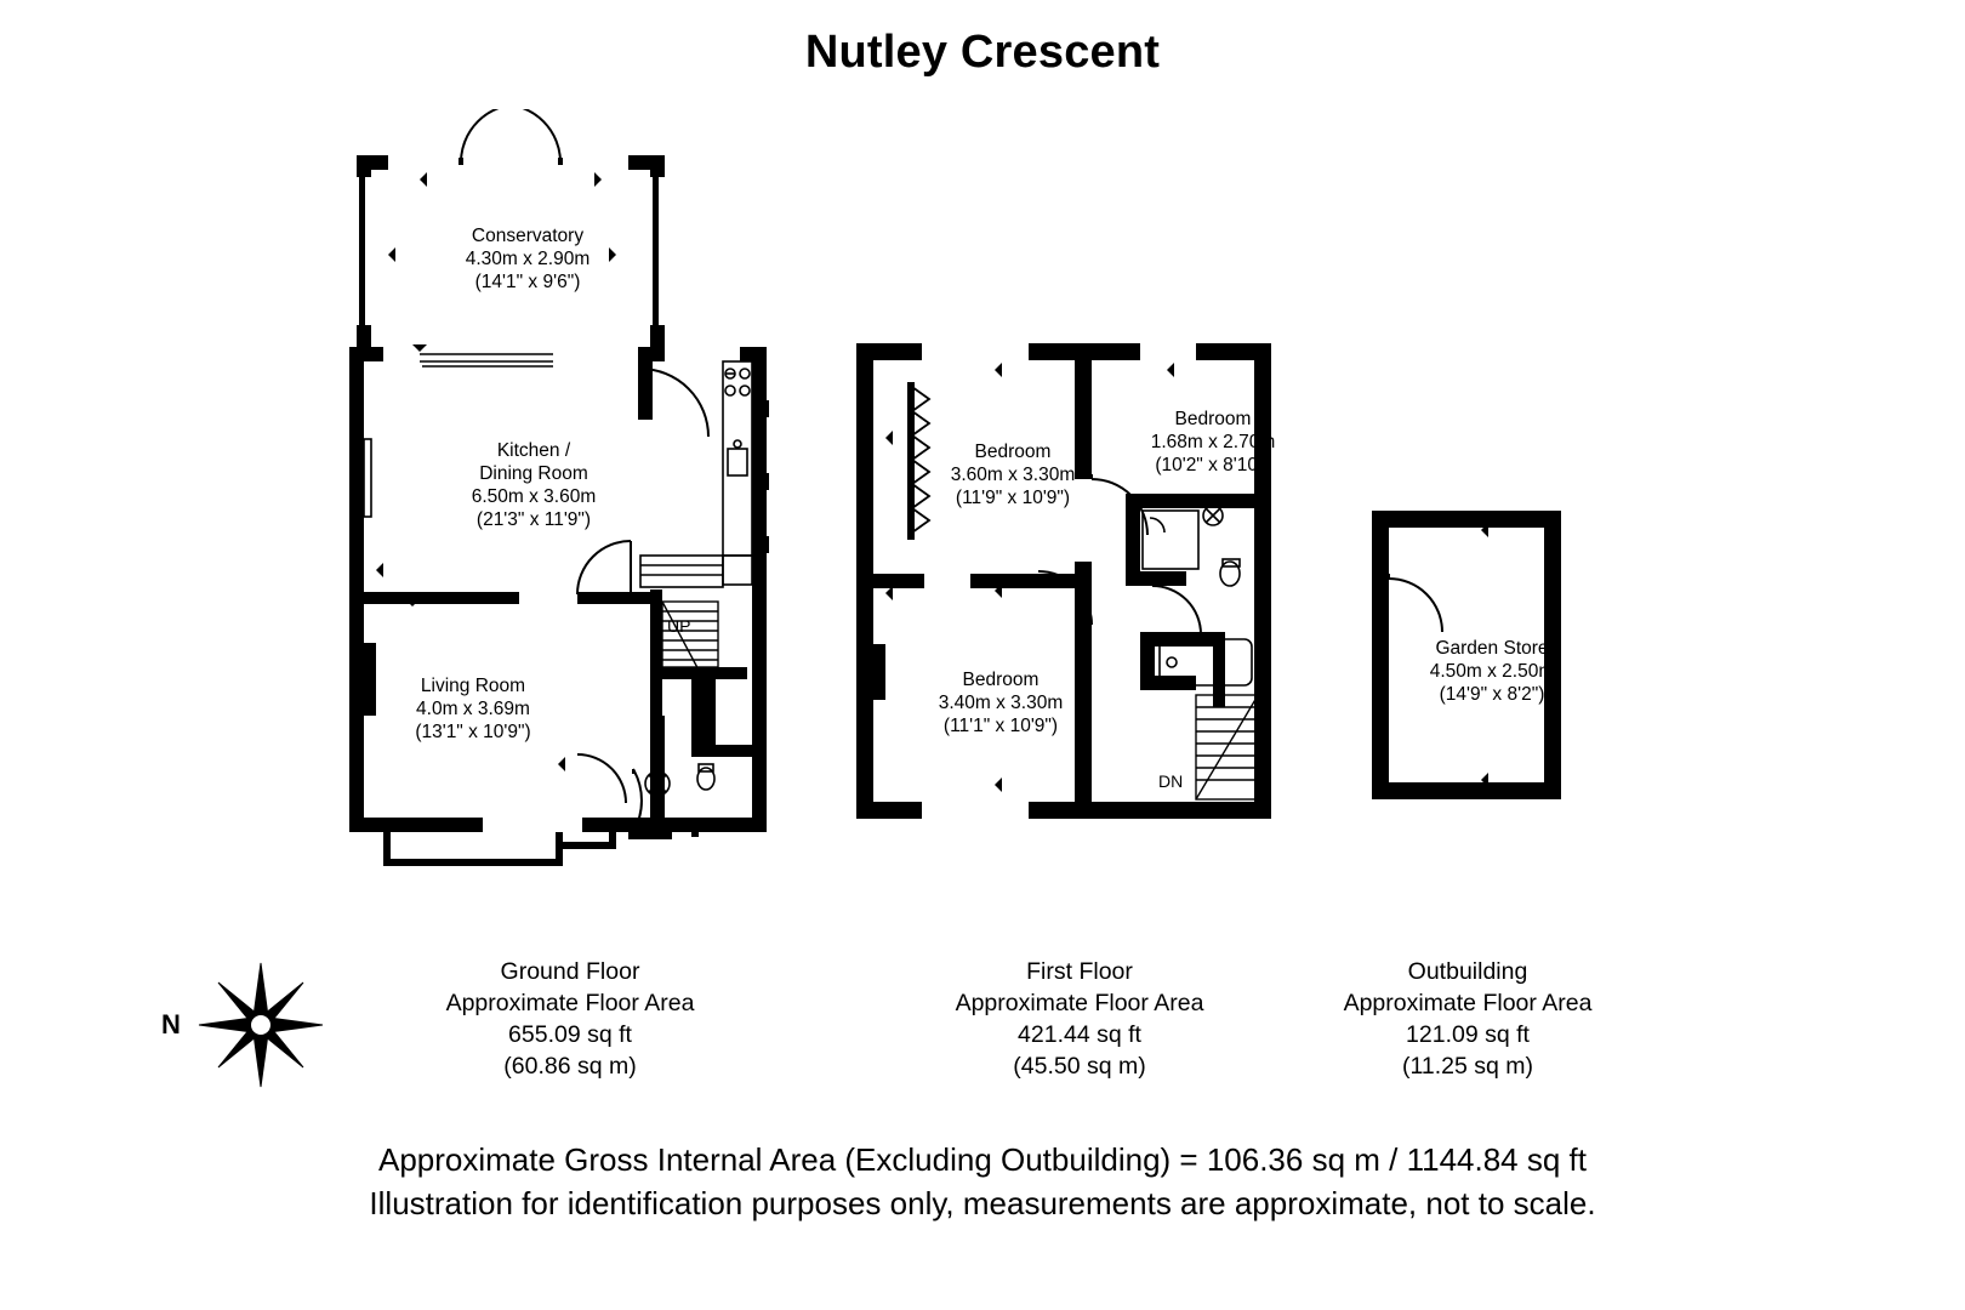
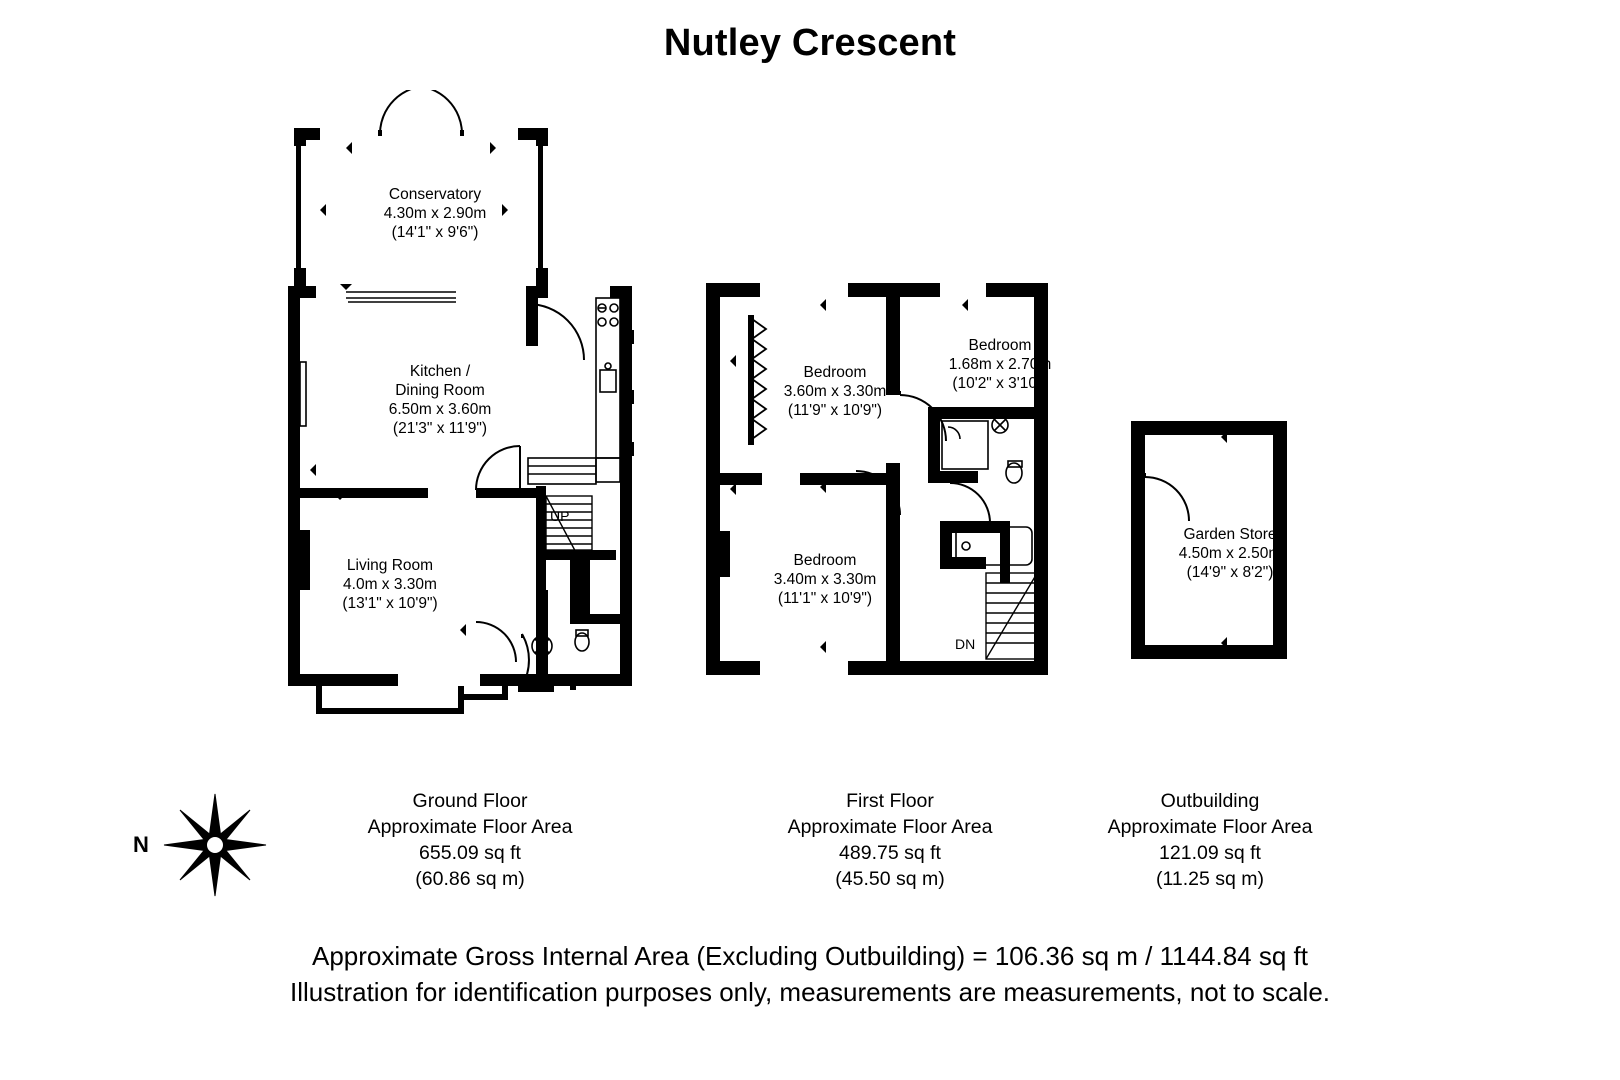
  Nutley Crescent
  Conservatory
  4.30m x 2.90m
  (14'1" x 9'6")
  Kitchen /
  Dining Room
  6.50m x 3.60m
  (21'3" x 11'9")
  Living Room
- 4.0m x 3.69m
+ 4.0m x 3.30m
  (13'1" x 10'9")
  UP
  Bedroom
  3.60m x 3.30m
  (11'9" x 10'9")
  Bedroom
  1.68m x 2.70m
- (10'2" x 8'10")
+ (10'2" x 3'10")
  Bedroom
  3.40m x 3.30m
  (11'1" x 10'9")
  DN
  Garden Store
  4.50m x 2.50m
  (14'9" x 8'2")
  N
  Ground Floor
  Approximate Floor Area
  655.09 sq ft
  (60.86 sq m)
  First Floor
  Approximate Floor Area
- 421.44 sq ft
+ 489.75 sq ft
  (45.50 sq m)
  Outbuilding
  Approximate Floor Area
  121.09 sq ft
  (11.25 sq m)
  Approximate Gross Internal Area (Excluding Outbuilding) = 106.36 sq m / 1144.84 sq ft
- Illustration for identification purposes only, measurements are approximate, not to scale.
+ Illustration for identification purposes only, measurements are measurements, not to scale.
